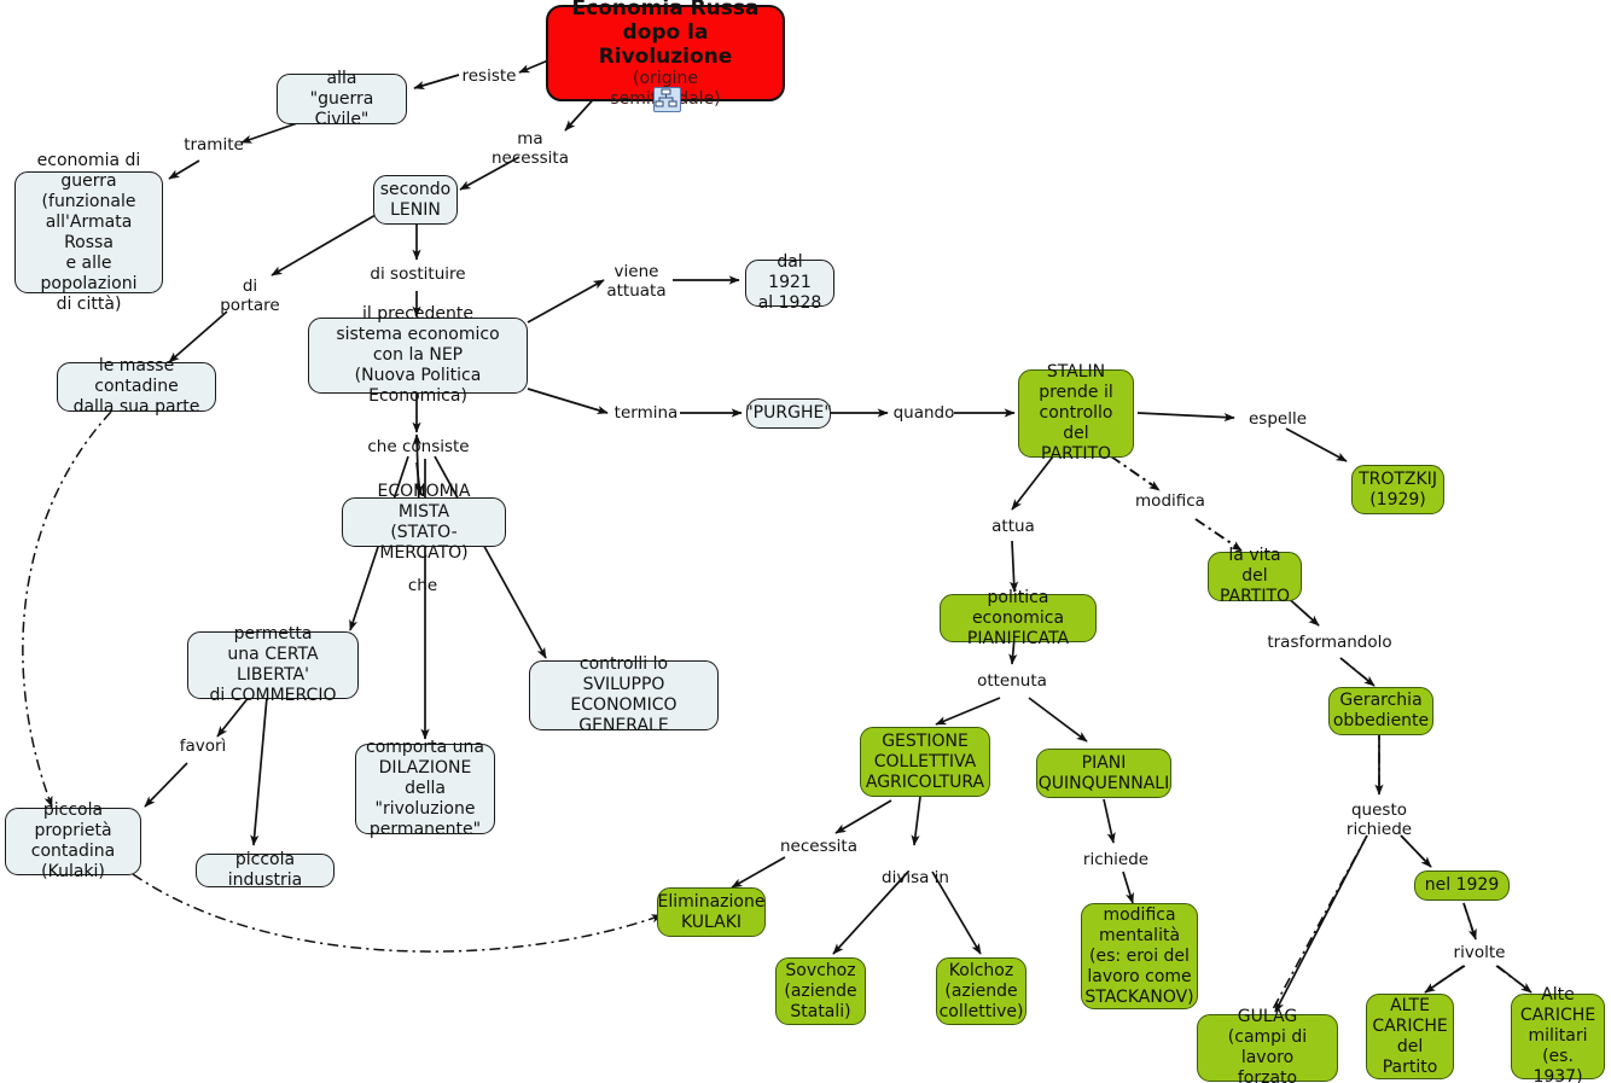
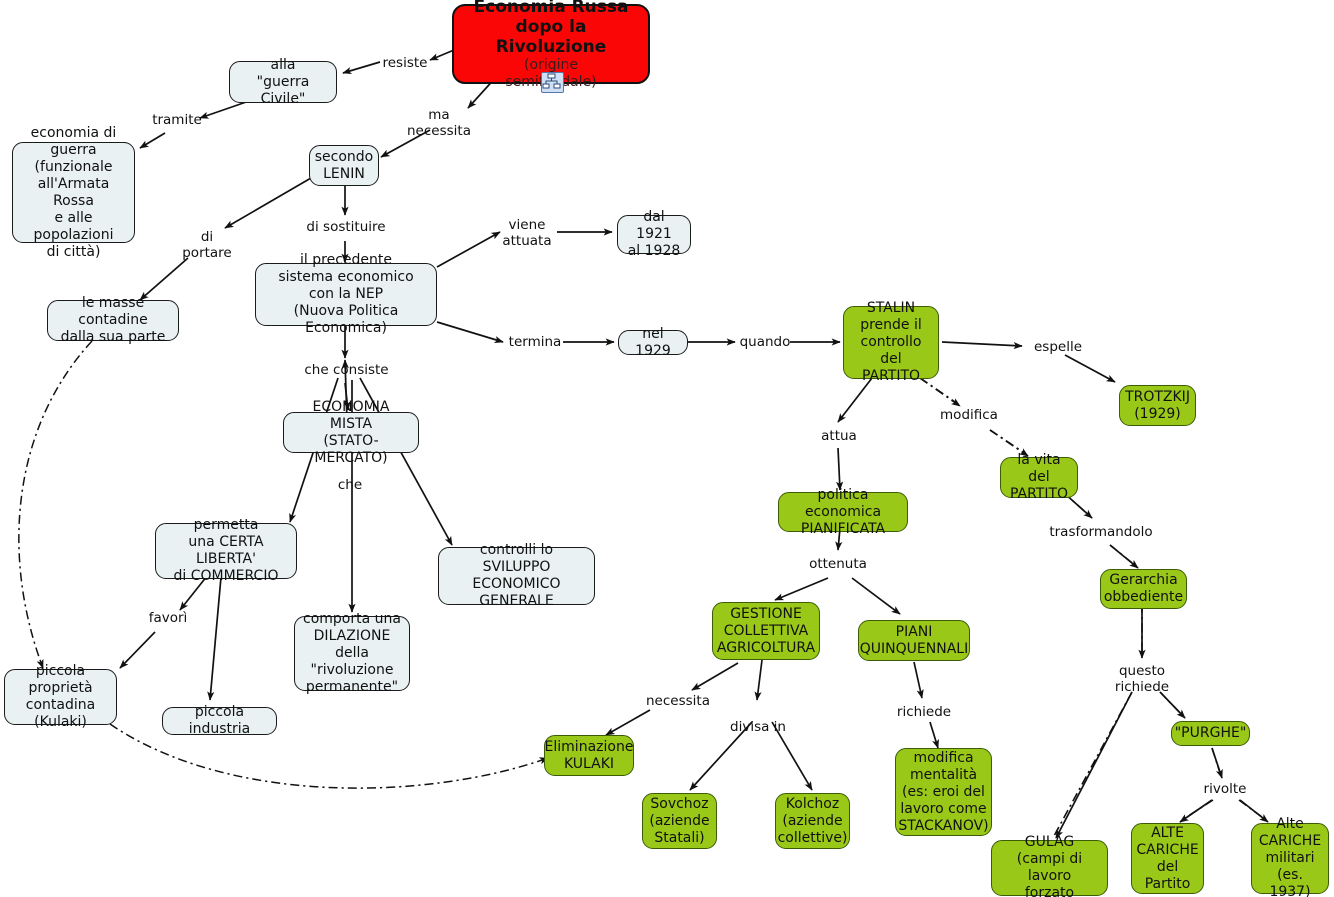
  Economia Russa
  dopo la Rivoluzione
  (origine
  semidale)
  alla
  "guerra Civile"
  economia di
  guerra
  (funzionale
  all'Armata Rossa
  e alle popolazioni
  di città)
  secondo
  LENIN
  le masse contadine
  dalla sua parte
  il precedente
  sistema economico
  con la NEP
  (Nuova Politica Economica)
  dal 1921
  al 1928
- "PURGHE"
+ nel 1929
  ECONOMIA MISTA
  (STATO-MERCATO)
  permetta
  una CERTA LIBERTA'
  di COMMERCIO
  controlli lo
  SVILUPPO ECONOMICO
  GENERALE
  comporta una
  DILAZIONE della
  "rivoluzione
  permanente"
  piccola proprietà
  contadina
  (Kulaki)
  piccola industria
  STALIN
  prende il
  controllo del
  PARTITO
  TROTZKIJ
  (1929)
  la vita del
  PARTITO
  Gerarchia
  obbediente
- nel 1929
+ "PURGHE"
  ALTE
  CARICHE
  del
  Partito
  Alte
  CARICHE
  militari
  (es. 1937)
  GULAG
  (campi di lavoro
  forzato
  politica economica
  PIANIFICATA
  GESTIONE
  COLLETTIVA
  AGRICOLTURA
  PIANI
  QUINQUENNALI
  Eliminazione
  KULAKI
  Sovchoz
  (aziende
  Statali)
  Kolchoz
  (aziende
  collettive)
  modifica
  mentalità
  (es: eroi del
  lavoro come
  STACKANOV)
  resiste
  tramite
  ma
  necessita
  di
  portare
  di sostituire
  viene
  attuata
  termina
  che consiste
  che
  favorì
  quando
  espelle
  modifica
  attua
  trasformandolo
  ottenuta
  questo
  richiede
  rivolte
  necessita
  divisa in
  richiede
